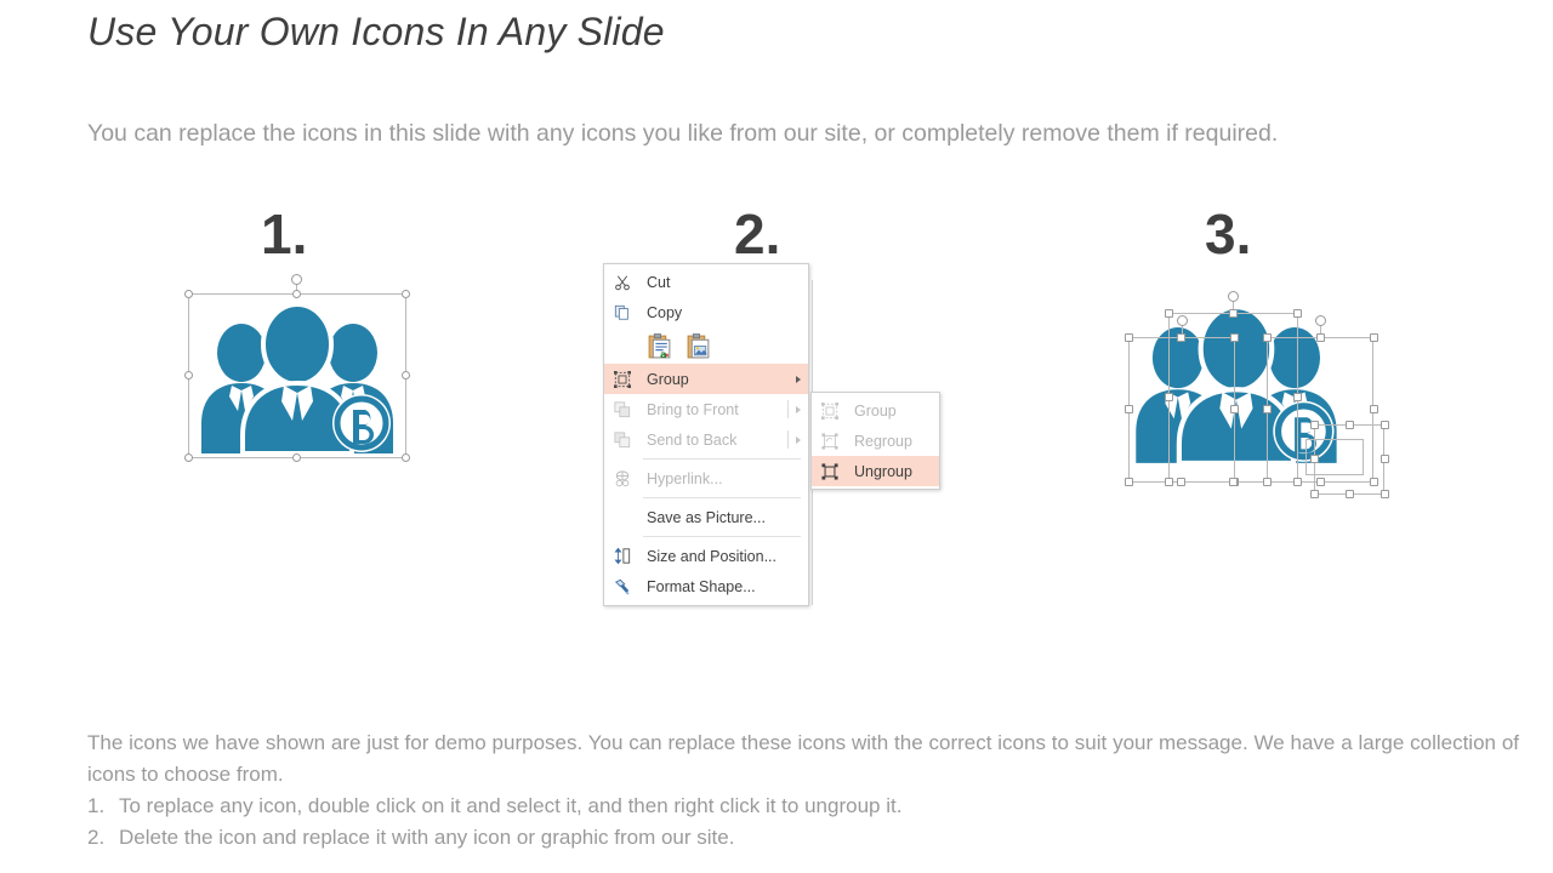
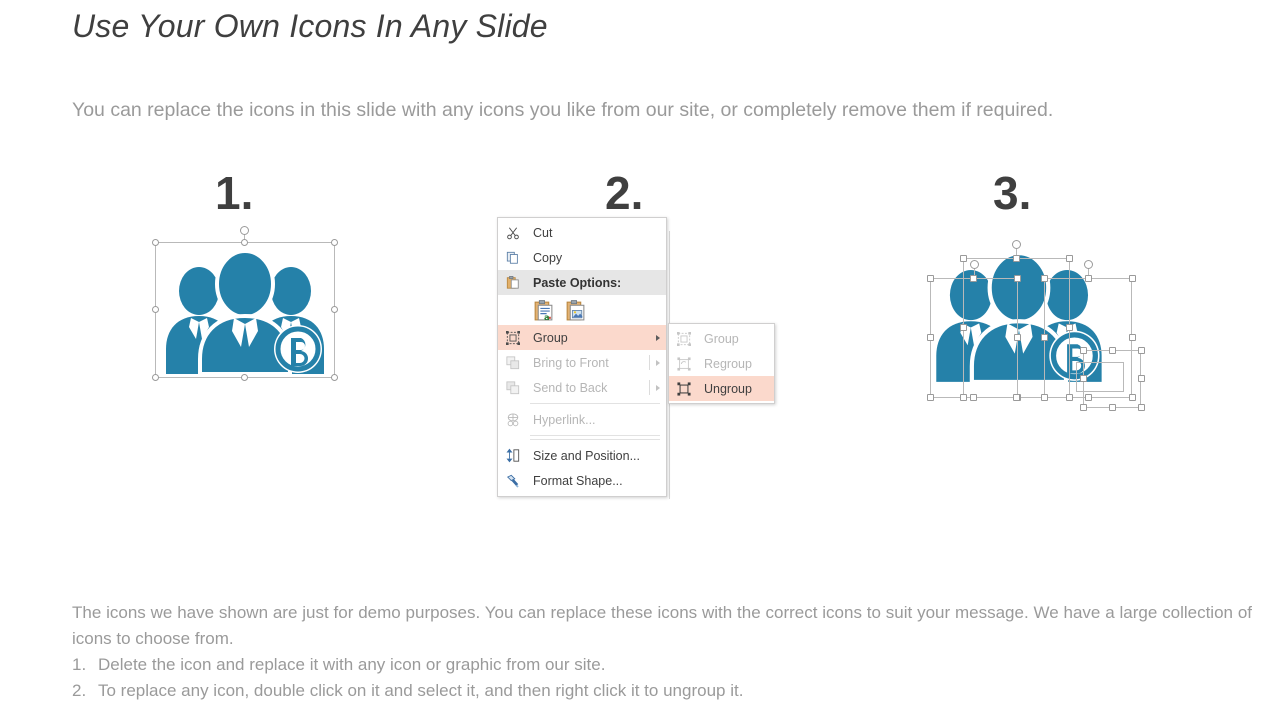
  Use Your Own Icons In Any Slide
  You can replace the icons in this slide with any icons you like from our site, or completely remove them if required.
  1.
  2.
  3.
  Cut
  Copy
+ Paste Options:
  a
  Group
  Bring to Front
  Send to Back
  Hyperlink...
- Save as Picture...
  Size and Position...
  Format Shape...
  Group
  Regroup
  Ungroup
  The icons we have shown are just for demo purposes. You can replace these icons with the correct icons to suit your message. We have a large collection of icons to choose from.
  1.
- To replace any icon, double click on it and select it, and then right click it to ungroup it.
+ Delete the icon and replace it with any icon or graphic from our site.
  2.
- Delete the icon and replace it with any icon or graphic from our site.
+ To replace any icon, double click on it and select it, and then right click it to ungroup it.
